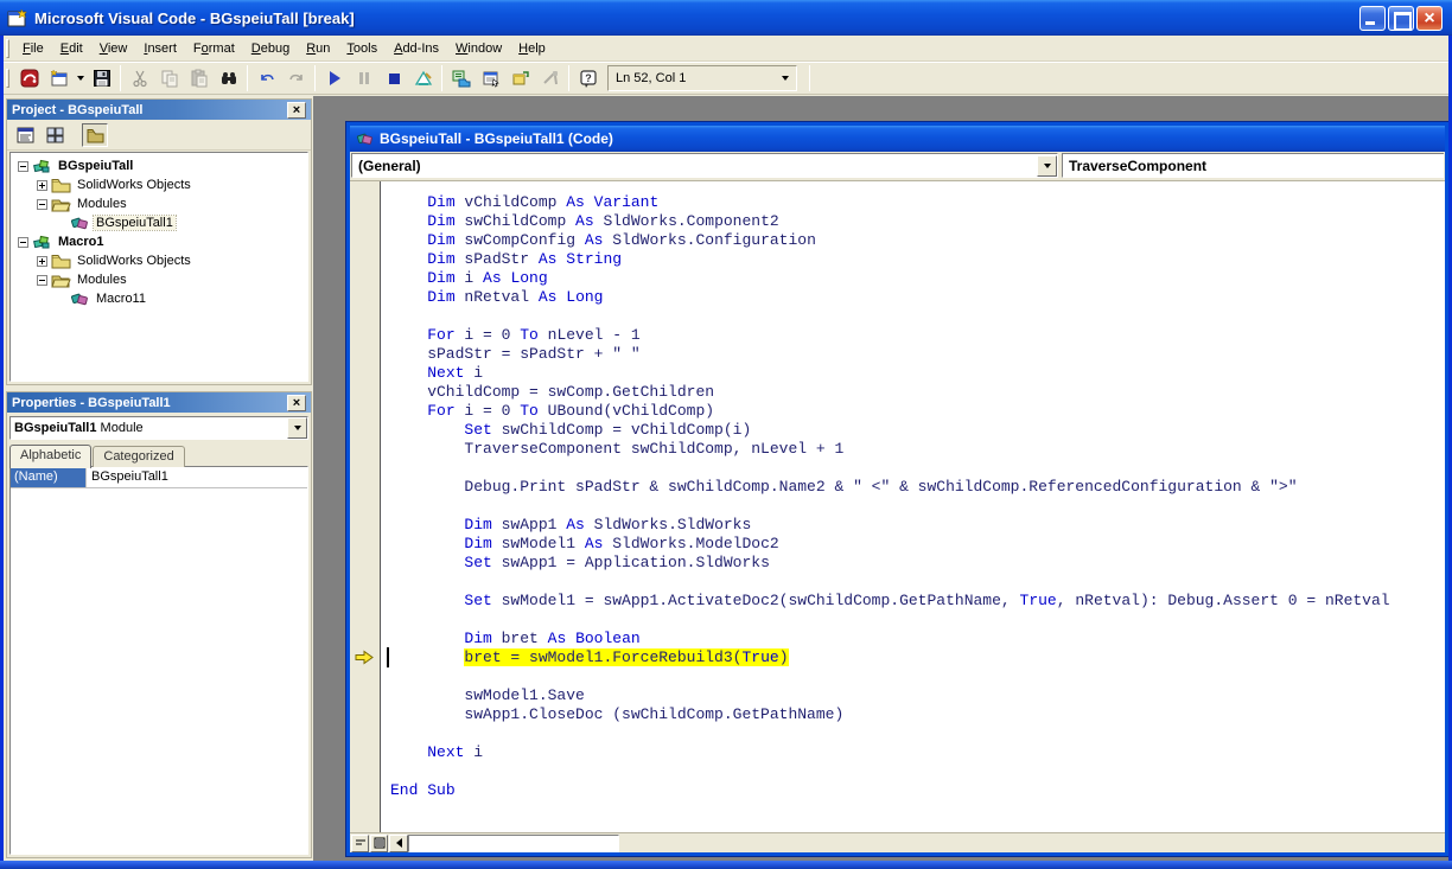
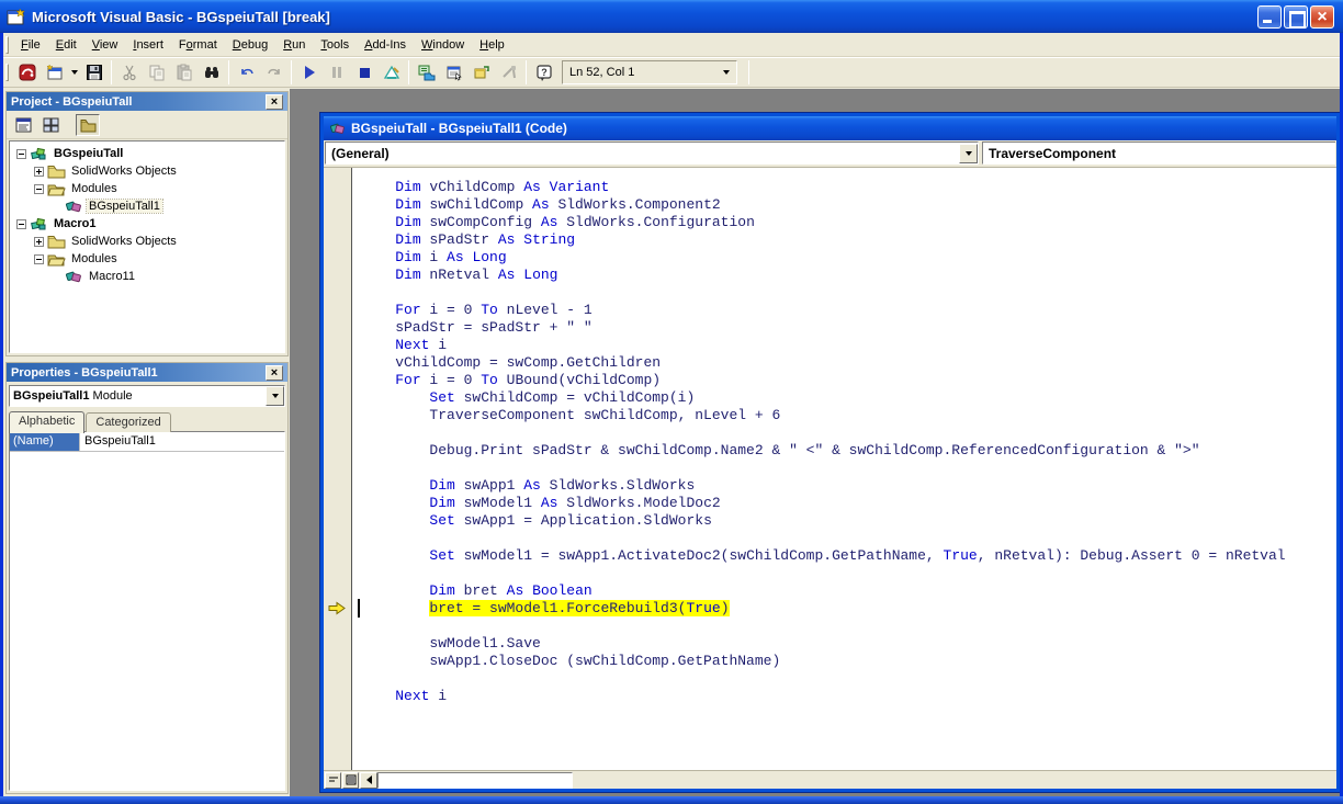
- Microsoft Visual Code - BGspeiuTall [break]
+ Microsoft Visual Basic - BGspeiuTall [break]
  File
  Edit
  View
  Insert
  Format
  Debug
  Run
  Tools
  Add-Ins
  Window
  Help
  ?
  Ln 52, Col 1
  Project - BGspeiuTall
  ×
  BGspeiuTall
  SolidWorks Objects
  Modules
  BGspeiuTall1
  Macro1
  SolidWorks Objects
  Modules
  Macro11
  Properties - BGspeiuTall1
  ×
  BGspeiuTall1 Module
  Alphabetic
  Categorized
  (Name)
  BGspeiuTall1
  BGspeiuTall - BGspeiuTall1 (Code)
  (General)
  TraverseComponent
  Dim vChildComp As Variant
  Dim swChildComp As SldWorks.Component2
  Dim swCompConfig As SldWorks.Configuration
  Dim sPadStr As String
  Dim i As Long
  Dim nRetval As Long
  For i = 0 To nLevel - 1
  sPadStr = sPadStr + " "
  Next i
  vChildComp = swComp.GetChildren
  For i = 0 To UBound(vChildComp)
  Set swChildComp = vChildComp(i)
- TraverseComponent swChildComp, nLevel + 1
+ TraverseComponent swChildComp, nLevel + 6
  Debug.Print sPadStr & swChildComp.Name2 & " <" & swChildComp.ReferencedConfiguration & ">"
  Dim swApp1 As SldWorks.SldWorks
  Dim swModel1 As SldWorks.ModelDoc2
  Set swApp1 = Application.SldWorks
  Set swModel1 = swApp1.ActivateDoc2(swChildComp.GetPathName, True, nRetval): Debug.Assert 0 = nRetval
  Dim bret As Boolean
  bret = swModel1.ForceRebuild3(True)
  swModel1.Save
  swApp1.CloseDoc (swChildComp.GetPathName)
  Next i
- End Sub
